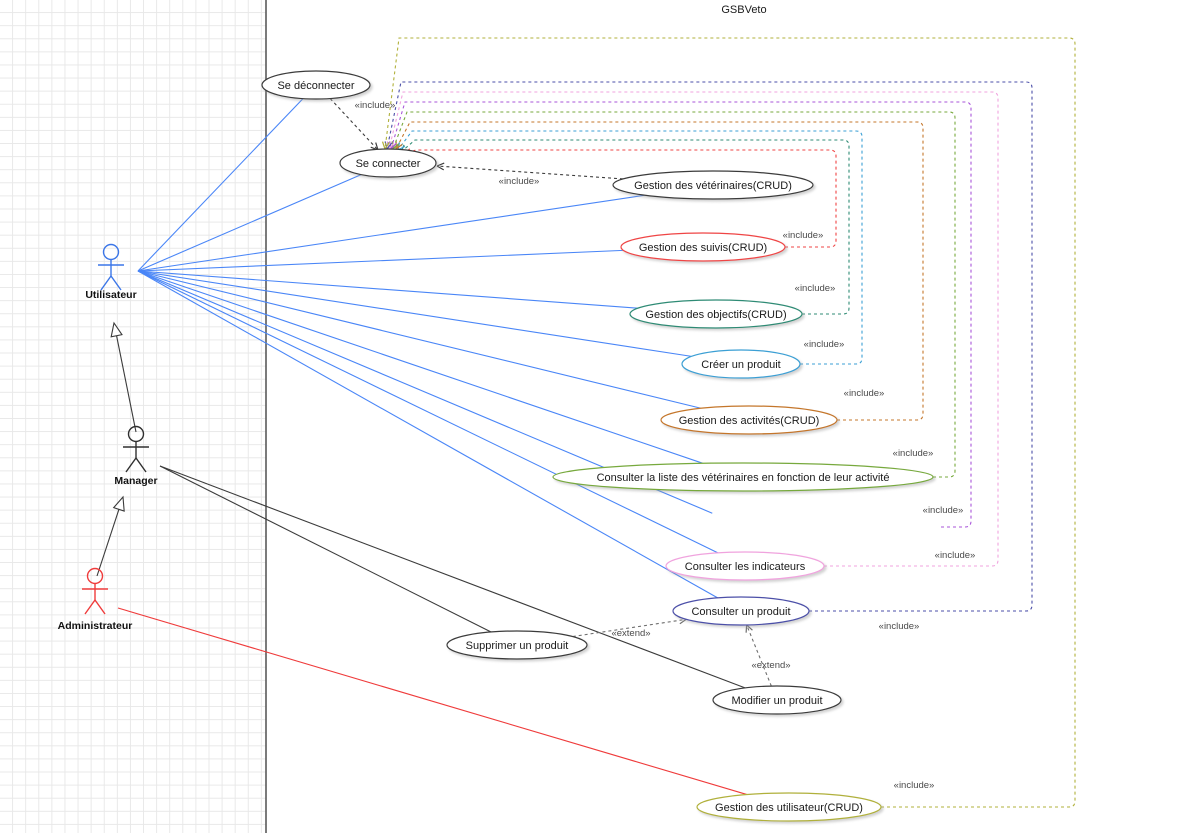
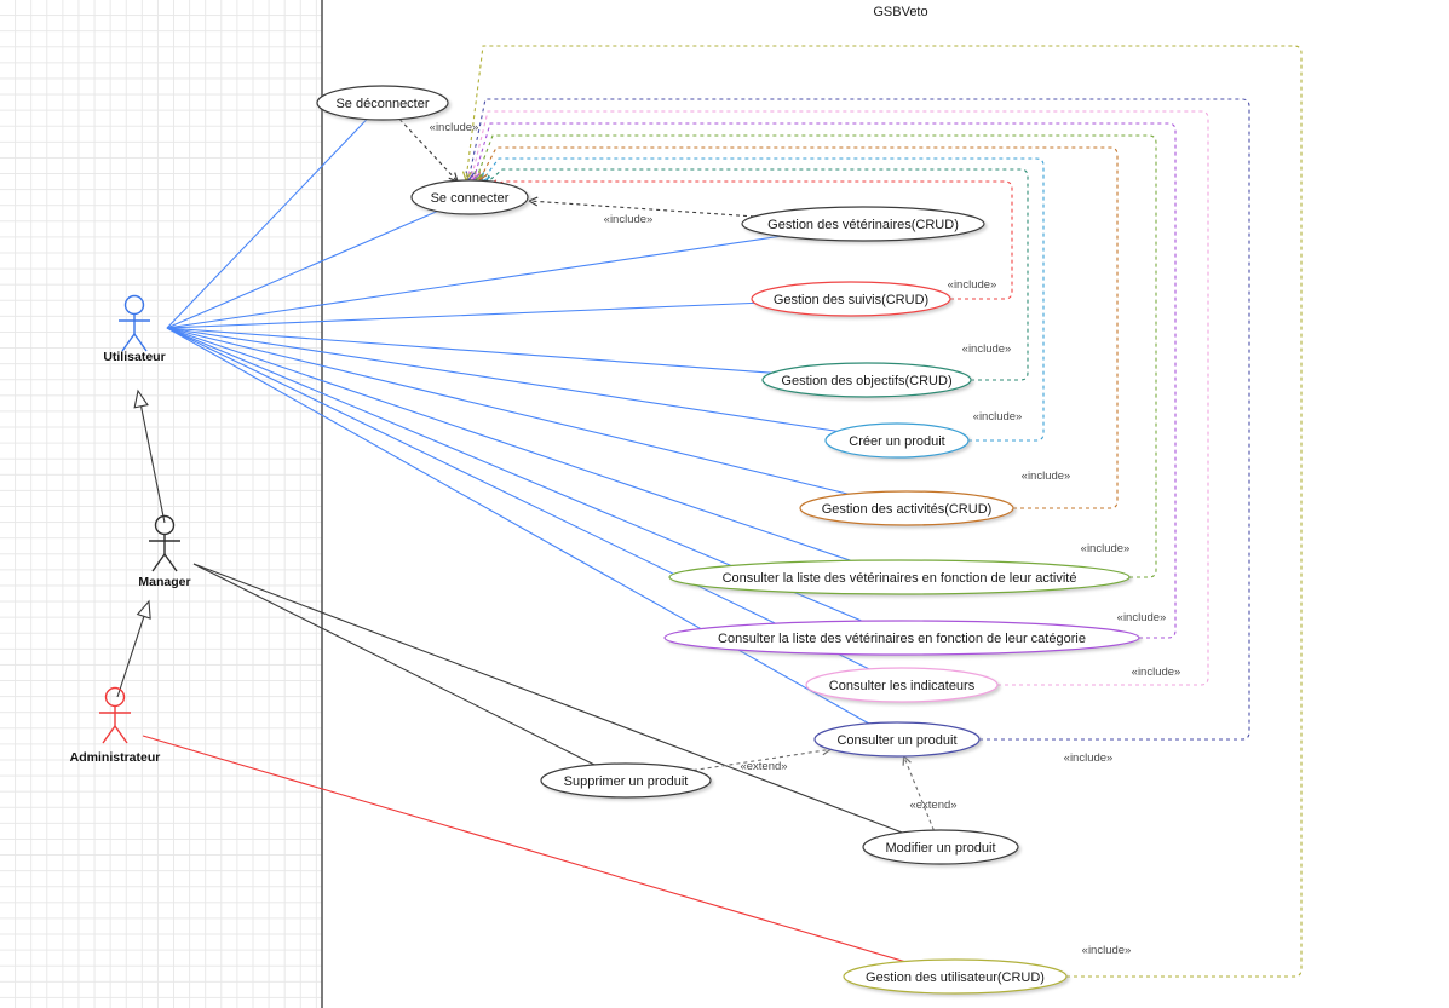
  Se déconnecter
  Se connecter
  Gestion des vétérinaires(CRUD)
  Gestion des suivis(CRUD)
  Gestion des objectifs(CRUD)
  Créer un produit
  Gestion des activités(CRUD)
  Consulter la liste des vétérinaires en fonction de leur activité
+ Consulter la liste des vétérinaires en fonction de leur catégorie
  Consulter les indicateurs
  Consulter un produit
  Supprimer un produit
  Modifier un produit
  Gestion des utilisateur(CRUD)
  Utilisateur
  Manager
  Administrateur
  «include»
  «include»
  «include»
  «include»
  «include»
  «include»
  «include»
  «include»
  «include»
  «include»
  «include»
  «extend»
  «extend»
  GSBVeto
